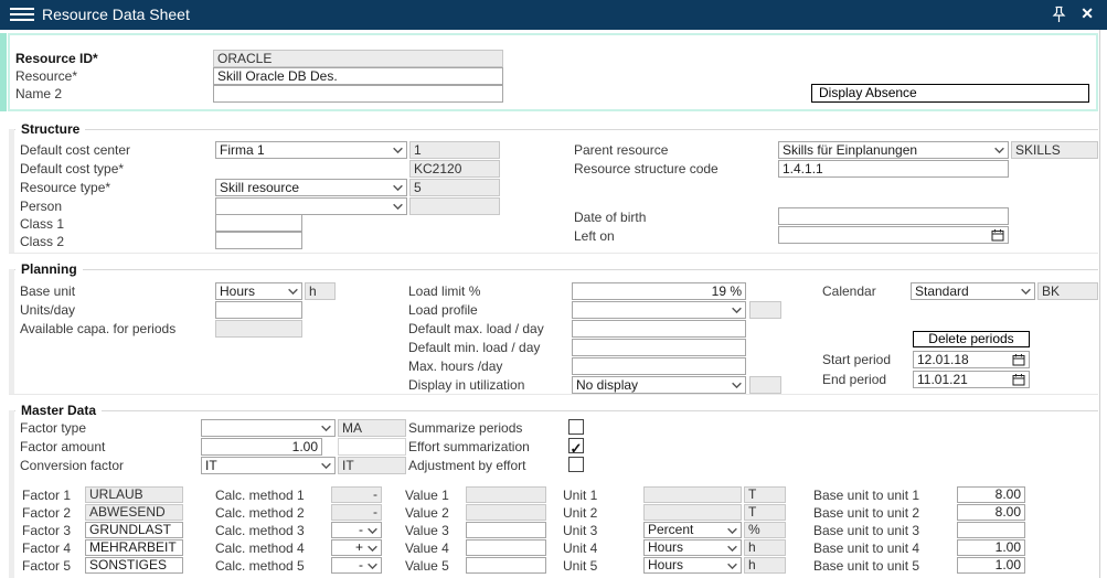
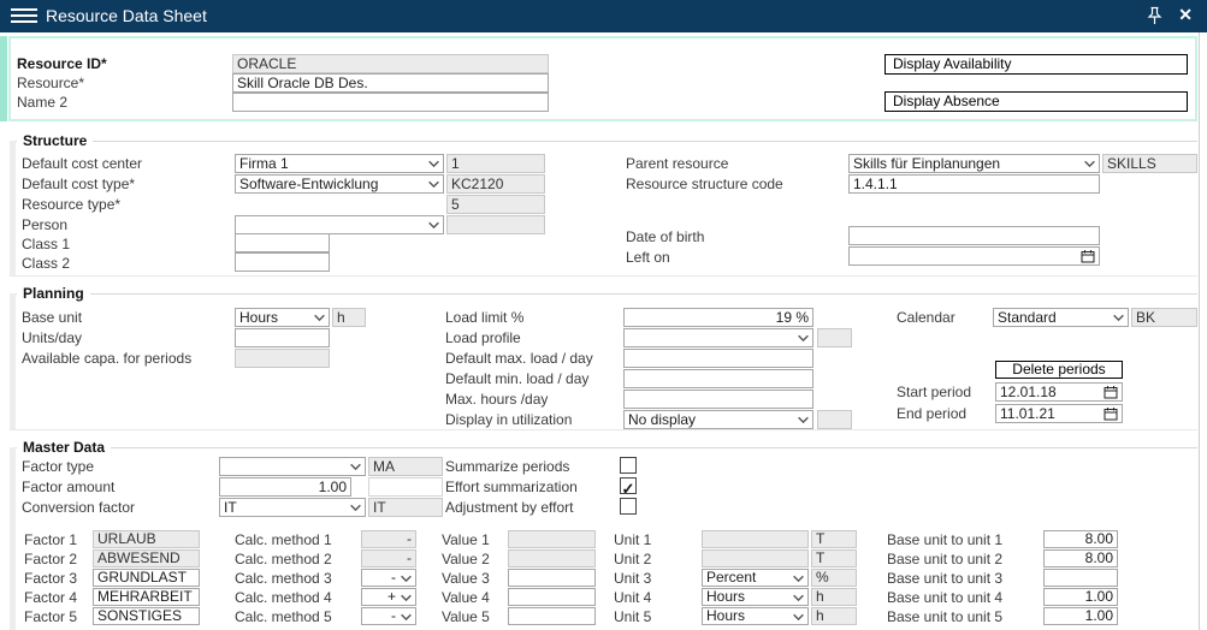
  Resource Data Sheet
  ✕
  Resource ID*
  Resource*
  Name 2
  ORACLE
  Skill Oracle DB Des.
+ Display Availability
  Display Absence
  Structure
  Default cost center
  Default cost type*
  Resource type*
  Person
  Class 1
  Class 2
  Firma 1
  1
+ Software-Entwicklung
  KC2120
- Skill resource
  5
  Parent resource
  Resource structure code
  Date of birth
  Left on
  Skills für Einplanungen
  SKILLS
  1.4.1.1
  Planning
  Base unit
  Units/day
  Available capa. for periods
  Hours
  h
  Load limit %
  Load profile
  Default max. load / day
  Default min. load / day
  Max. hours /day
  Display in utilization
  19 %
  No display
  Calendar
  Standard
  BK
  Delete periods
  Start period
  12.01.18
  End period
  11.01.21
  Master Data
  Factor type
  Factor amount
  Conversion factor
  MA
  1.00
  IT
  IT
  Summarize periods
  Effort summarization
  Adjustment by effort
  Factor 1
  URLAUB
  Calc. method 1
  -
  Value 1
  Unit 1
  T
  Base unit to unit 1
  8.00
  Factor 2
  ABWESEND
  Calc. method 2
  -
  Value 2
  Unit 2
  T
  Base unit to unit 2
  8.00
  Factor 3
  GRUNDLAST
  Calc. method 3
  -
  Value 3
  Unit 3
  Percent
  %
  Base unit to unit 3
  Factor 4
  MEHRARBEIT
  Calc. method 4
  +
  Value 4
  Unit 4
  Hours
  h
  Base unit to unit 4
  1.00
  Factor 5
  SONSTIGES
  Calc. method 5
  -
  Value 5
  Unit 5
  Hours
  h
  Base unit to unit 5
  1.00
